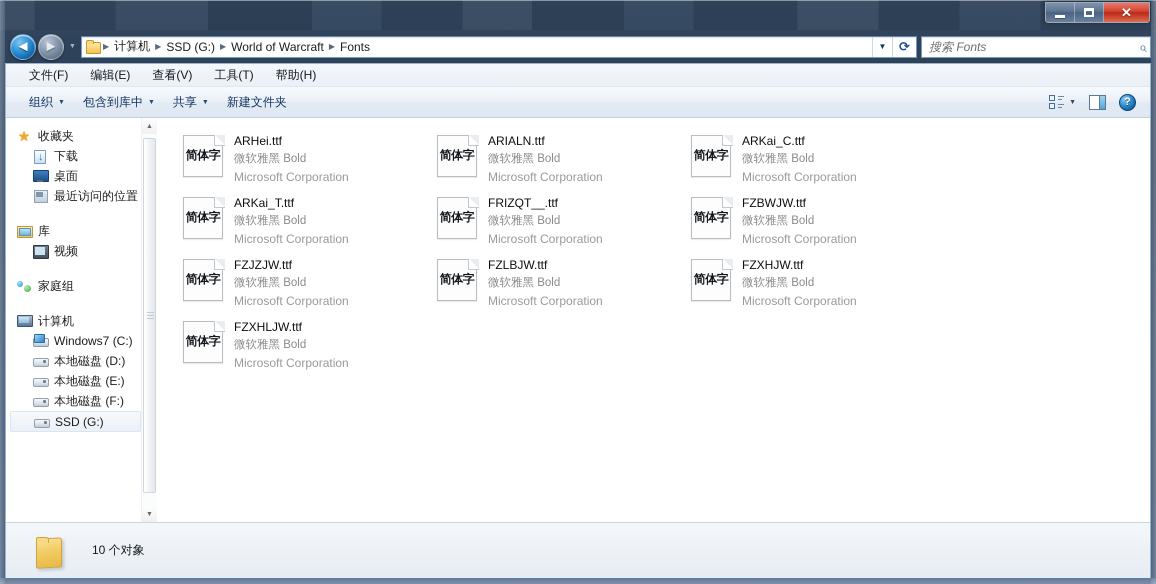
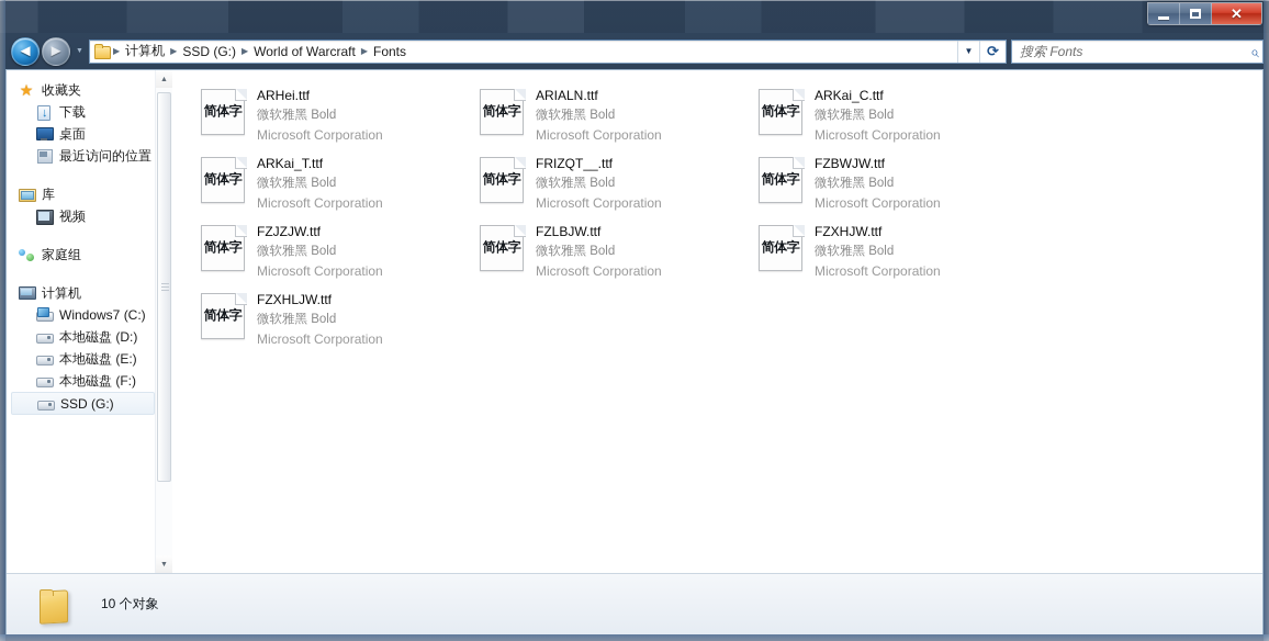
  ✕
  ◄
  ►
  ▶
  计算机
  ▶
  SSD (G:)
  ▶
  World of Warcraft
  ▶
  Fonts
  ▼
  ⟳
  搜索 Fonts
- 文件(F)
- 编辑(E)
- 查看(V)
- 工具(T)
- 帮助(H)
- 组织
- 包含到库中
- 共享
- 新建文件夹
- ?
  ★
  收藏夹
  下载
  桌面
  最近访问的位置
  库
  视频
  家庭组
  计算机
  Windows7 (C:)
  本地磁盘 (D:)
  本地磁盘 (E:)
  本地磁盘 (F:)
  SSD (G:)
  简体字
  ARHei.ttf
  微软雅黑 Bold
  Microsoft Corporation
  简体字
  ARIALN.ttf
  微软雅黑 Bold
  Microsoft Corporation
  简体字
  ARKai_C.ttf
  微软雅黑 Bold
  Microsoft Corporation
  简体字
  ARKai_T.ttf
  微软雅黑 Bold
  Microsoft Corporation
  简体字
  FRIZQT__.ttf
  微软雅黑 Bold
  Microsoft Corporation
  简体字
  FZBWJW.ttf
  微软雅黑 Bold
  Microsoft Corporation
  简体字
  FZJZJW.ttf
  微软雅黑 Bold
  Microsoft Corporation
  简体字
  FZLBJW.ttf
  微软雅黑 Bold
  Microsoft Corporation
  简体字
  FZXHJW.ttf
  微软雅黑 Bold
  Microsoft Corporation
  简体字
  FZXHLJW.ttf
  微软雅黑 Bold
  Microsoft Corporation
  10 个对象
